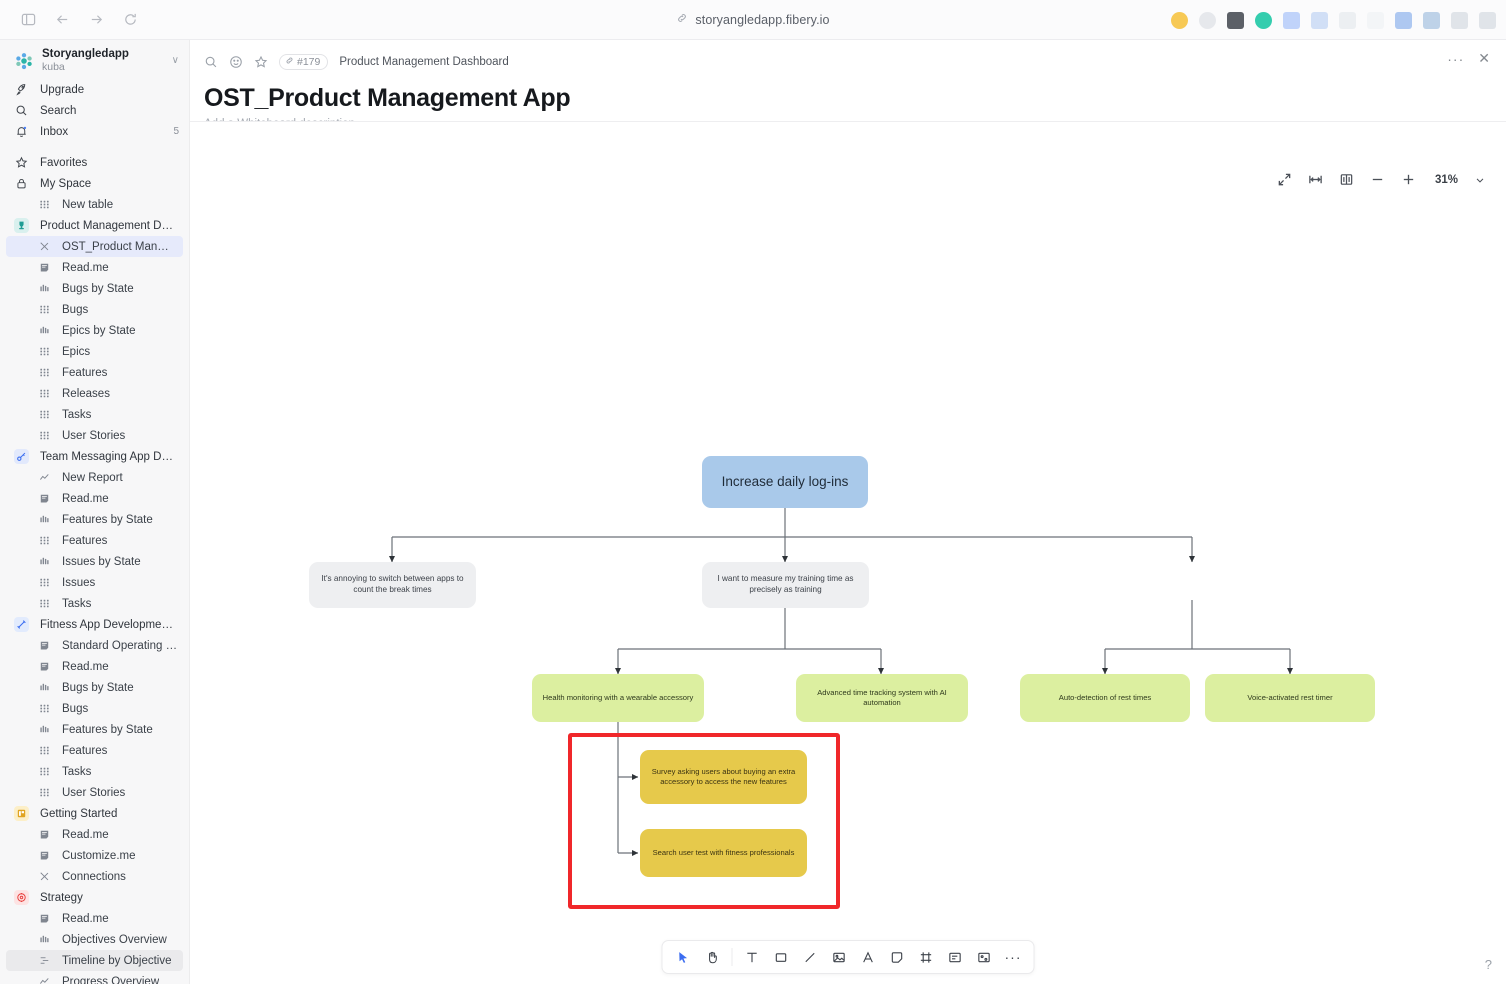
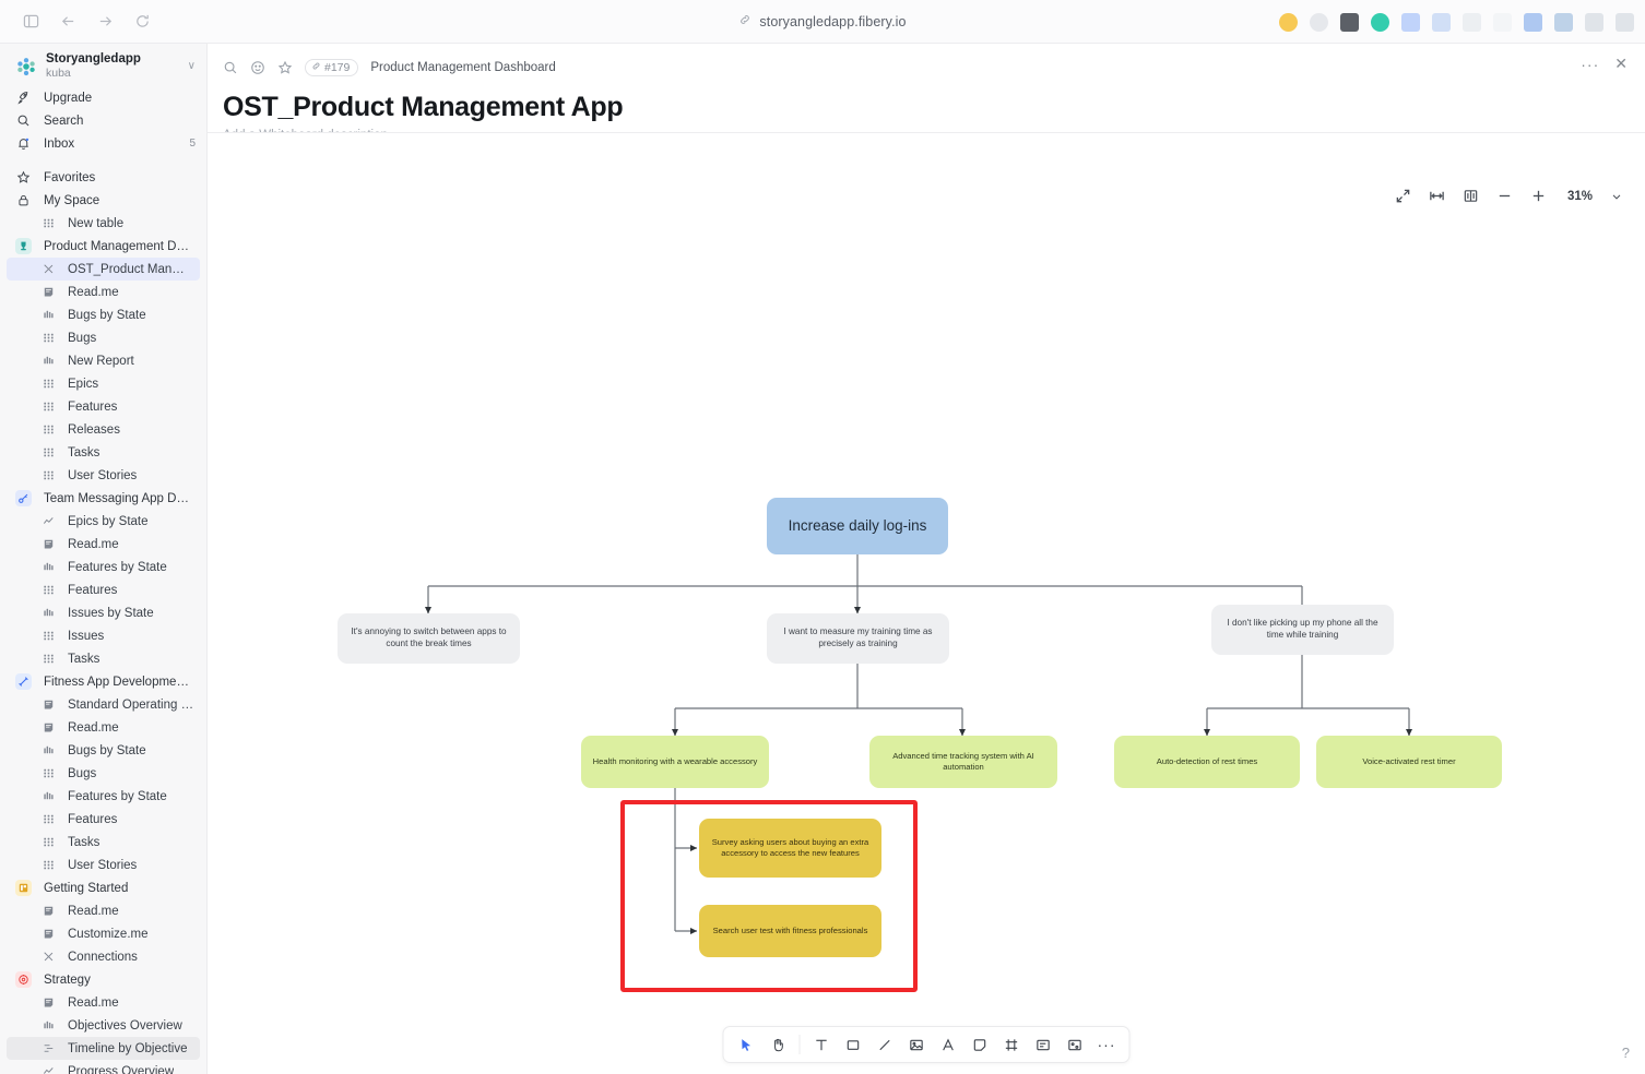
  storyangledapp.fibery.io
  Storyangledapp
  kuba
  ∨
  Upgrade
  Search
  Inbox
  5
  Favorites
  My Space
  New table
  Product Management Das..
  OST_Product Manag.
  Read.me
  Bugs by State
  Bugs
- Epics by State
+ New Report
  Epics
  Features
  Releases
  Tasks
  User Stories
  Team Messaging App Dev..
- New Report
+ Epics by State
  Read.me
  Features by State
  Features
  Issues by State
  Issues
  Tasks
  Fitness App Development..
  Standard Operating P..
  Read.me
  Bugs by State
  Bugs
  Features by State
  Features
  Tasks
  User Stories
  Getting Started
  Read.me
  Customize.me
  Connections
  Strategy
  Read.me
  Objectives Overview
  Timeline by Objective
  Progress Overview
  #179
  Product Management Dashboard
  OST_Product Management App
  ···
  ✕
  31%
  Increase daily log-ins
  It's annoying to switch between apps to count the break times
  I want to measure my training time as precisely as training
+ I don't like picking up my phone all the time while training
  Health monitoring with a wearable accessory
  Advanced time tracking system with AI automation
  Auto-detection of rest times
  Voice-activated rest timer
  Survey asking users about buying an extra accessory to access the new features
  Search user test with fitness professionals
  ···
  ?
